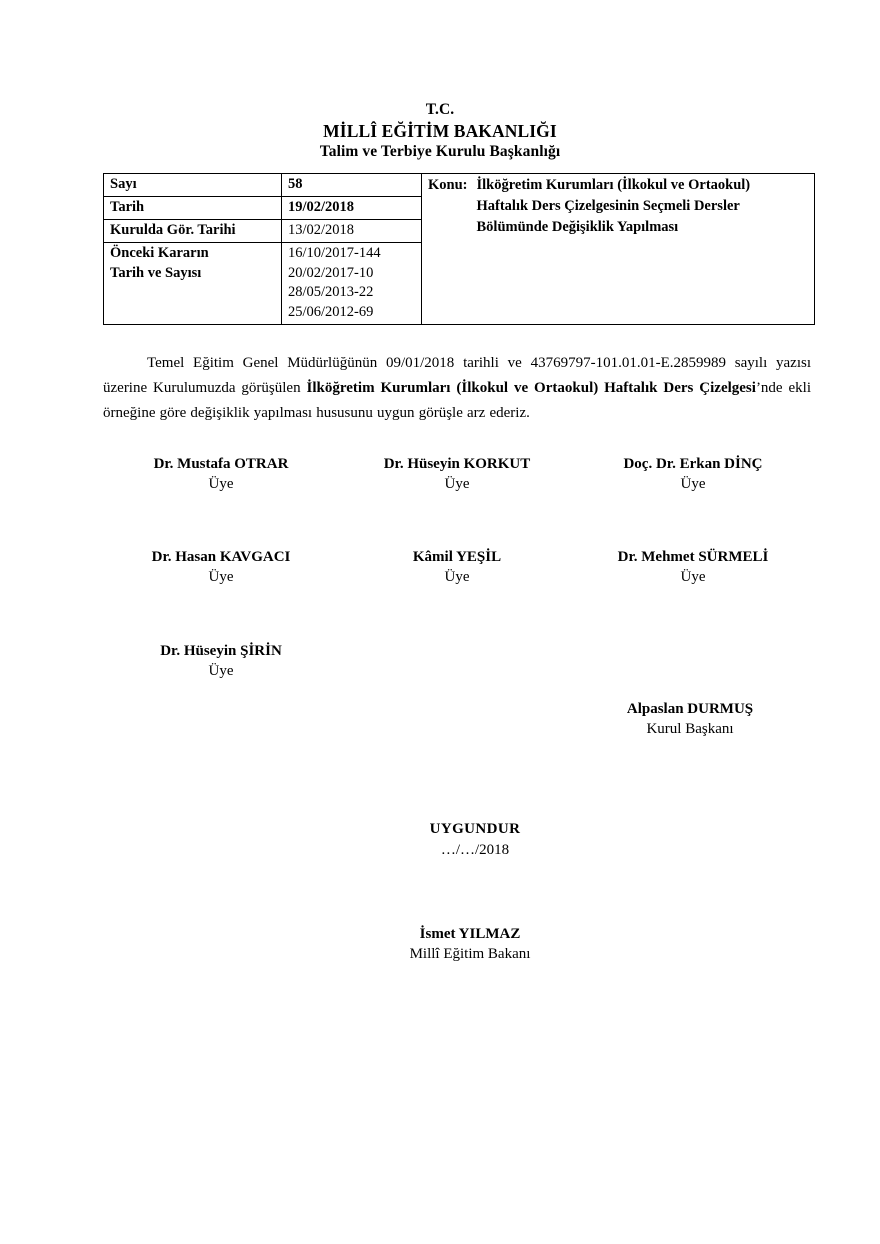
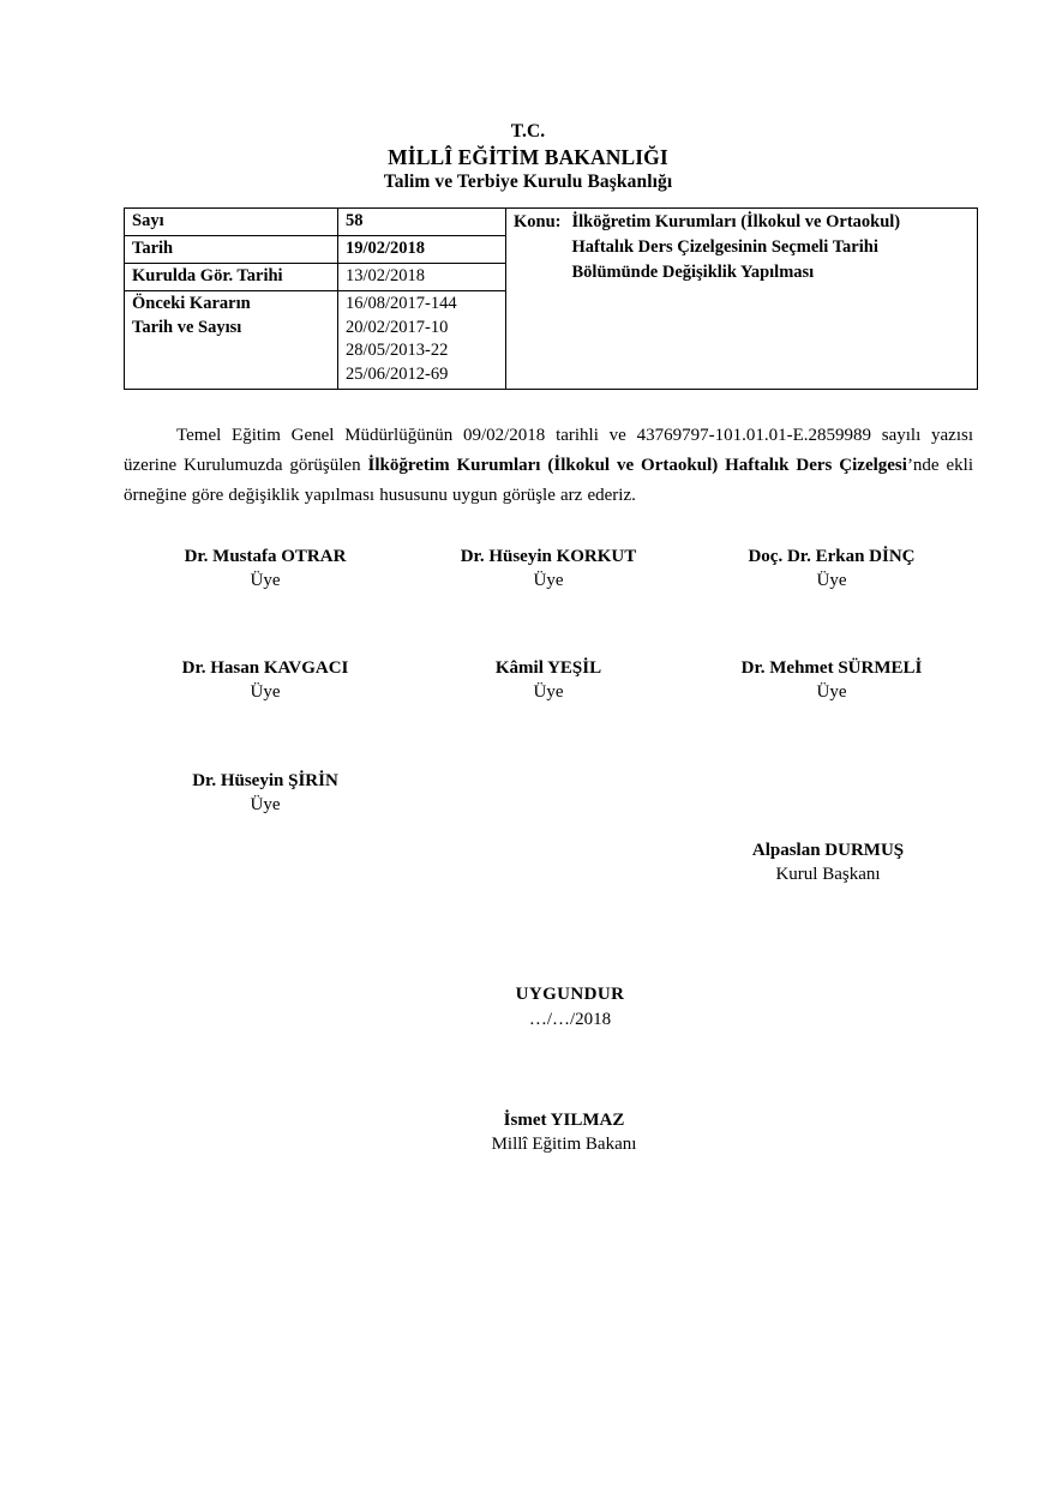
  T.C.
  MİLLÎ EĞİTİM BAKANLIĞI
  Talim ve Terbiye Kurulu Başkanlığı
- Sayı	58	Konu: İlköğretim Kurumları (İlkokul ve Ortaokul) Haftalık Ders Çizelgesinin Seçmeli Dersler Bölümünde Değişiklik Yapılması
+ Sayı	58	Konu: İlköğretim Kurumları (İlkokul ve Ortaokul) Haftalık Ders Çizelgesinin Seçmeli Tarihi Bölümünde Değişiklik Yapılması
  Tarih	19/02/2018
  Kurulda Gör. Tarihi	13/02/2018
- Önceki Kararın Tarih ve Sayısı	16/10/2017-144 20/02/2017-10 28/05/2013-22 25/06/2012-69
+ Önceki Kararın Tarih ve Sayısı	16/08/2017-144 20/02/2017-10 28/05/2013-22 25/06/2012-69
- Temel Eğitim Genel Müdürlüğünün 09/01/2018 tarihli ve 43769797-101.01.01-E.2859989 sayılı yazısı üzerine Kurulumuzda görüşülen İlköğretim Kurumları (İlkokul ve Ortaokul) Haftalık Ders Çizelgesi’nde ekli örneğine göre değişiklik yapılması hususunu uygun görüşle arz ederiz.
+ Temel Eğitim Genel Müdürlüğünün 09/02/2018 tarihli ve 43769797-101.01.01-E.2859989 sayılı yazısı üzerine Kurulumuzda görüşülen İlköğretim Kurumları (İlkokul ve Ortaokul) Haftalık Ders Çizelgesi’nde ekli örneğine göre değişiklik yapılması hususunu uygun görüşle arz ederiz.
  Dr. Mustafa OTRAR
  Üye
  Dr. Hüseyin KORKUT
  Üye
  Doç. Dr. Erkan DİNÇ
  Üye
  Dr. Hasan KAVGACI
  Üye
  Kâmil YEŞİL
  Üye
  Dr. Mehmet SÜRMELİ
  Üye
  Dr. Hüseyin ŞİRİN
  Üye
  Alpaslan DURMUŞ
  Kurul Başkanı
  UYGUNDUR
  …/…/2018
  İsmet YILMAZ
  Millî Eğitim Bakanı
